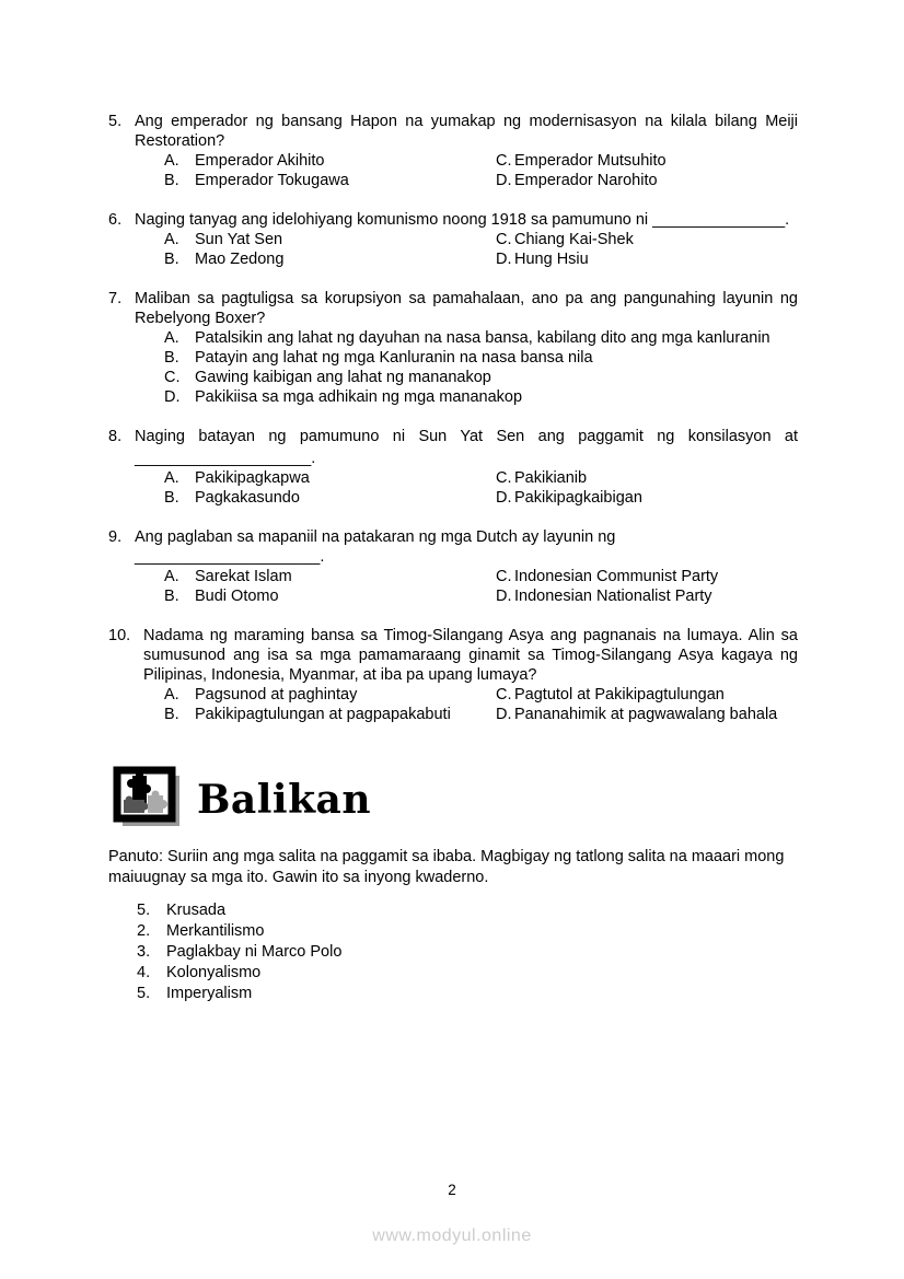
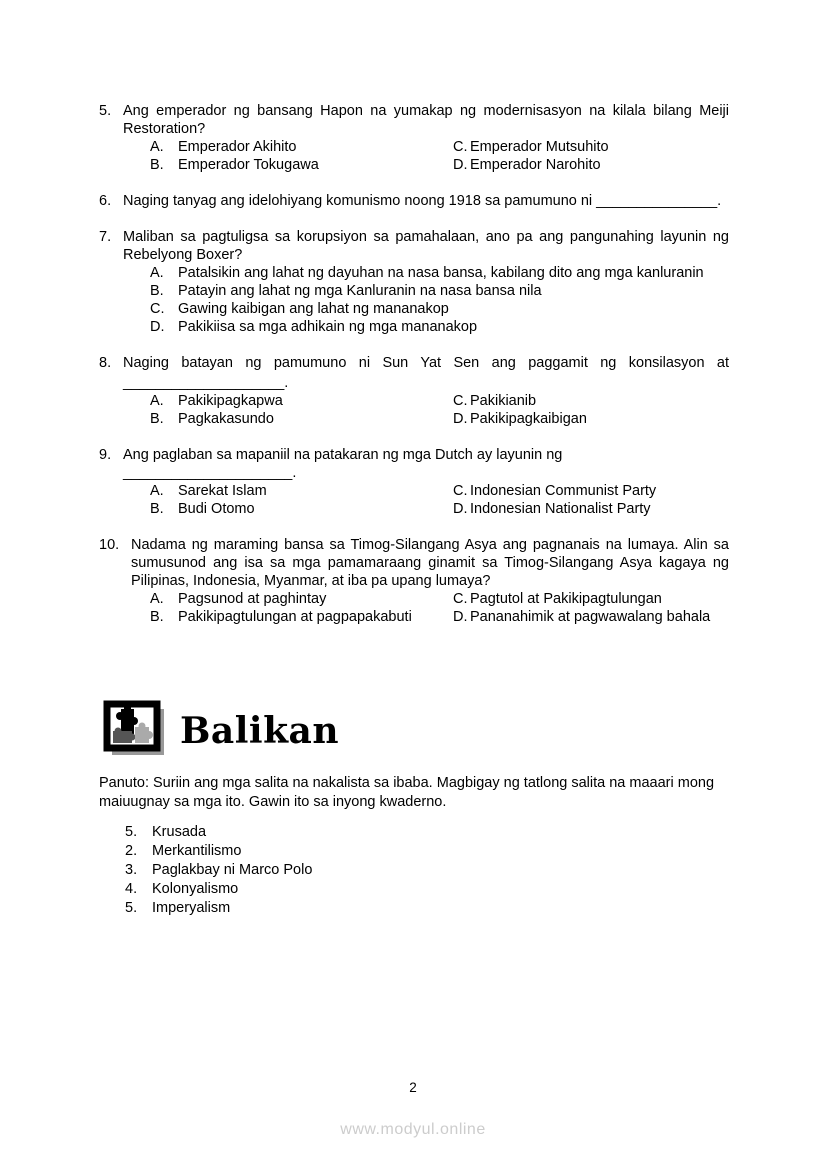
  5.
  Ang emperador ng bansang Hapon na yumakap ng modernisasyon na kilala bilang Meiji Restoration?
  A. Emperador Akihito
  B. Emperador Tokugawa
  C. Emperador Mutsuhito
  D. Emperador Narohito
  6.
  Naging tanyag ang idelohiyang komunismo noong 1918 sa pamumuno ni _______________.
- A. Sun Yat Sen
- B. Mao Zedong
- C. Chiang Kai-Shek
- D. Hung Hsiu
  7.
  Maliban sa pagtuligsa sa korupsiyon sa pamahalaan, ano pa ang pangunahing layunin ng Rebelyong Boxer?
  A. Patalsikin ang lahat ng dayuhan na nasa bansa, kabilang dito ang mga kanluranin
  B. Patayin ang lahat ng mga Kanluranin na nasa bansa nila
  C. Gawing kaibigan ang lahat ng mananakop
  D. Pakikiisa sa mga adhikain ng mga mananakop
  8.
  Naging batayan ng pamumuno ni Sun Yat Sen ang paggamit ng konsilasyon at
  ____________________.
  A. Pakikipagkapwa
  B. Pagkakasundo
  C. Pakikianib
  D. Pakikipagkaibigan
  9.
  Ang paglaban sa mapaniil na patakaran ng mga Dutch ay layunin ng _____________________.
  A. Sarekat Islam
  B. Budi Otomo
  C. Indonesian Communist Party
  D. Indonesian Nationalist Party
  10.
  Nadama ng maraming bansa sa Timog-Silangang Asya ang pagnanais na lumaya. Alin sa sumusunod ang isa sa mga pamamaraang ginamit sa Timog-Silangang Asya kagaya ng Pilipinas, Indonesia, Myanmar, at iba pa upang lumaya?
  A. Pagsunod at paghintay
  B. Pakikipagtulungan at pagpapakabuti
  C. Pagtutol at Pakikipagtulungan
  D. Pananahimik at pagwawalang bahala
  Balikan
- Panuto: Suriin ang mga salita na paggamit sa ibaba. Magbigay ng tatlong salita na maaari mong maiuugnay sa mga ito. Gawin ito sa inyong kwaderno.
+ Panuto: Suriin ang mga salita na nakalista sa ibaba. Magbigay ng tatlong salita na maaari mong maiuugnay sa mga ito. Gawin ito sa inyong kwaderno.
  5. Krusada
  2. Merkantilismo
  3. Paglakbay ni Marco Polo
  4. Kolonyalismo
  5. Imperyalism
  2
  www.modyul.online
